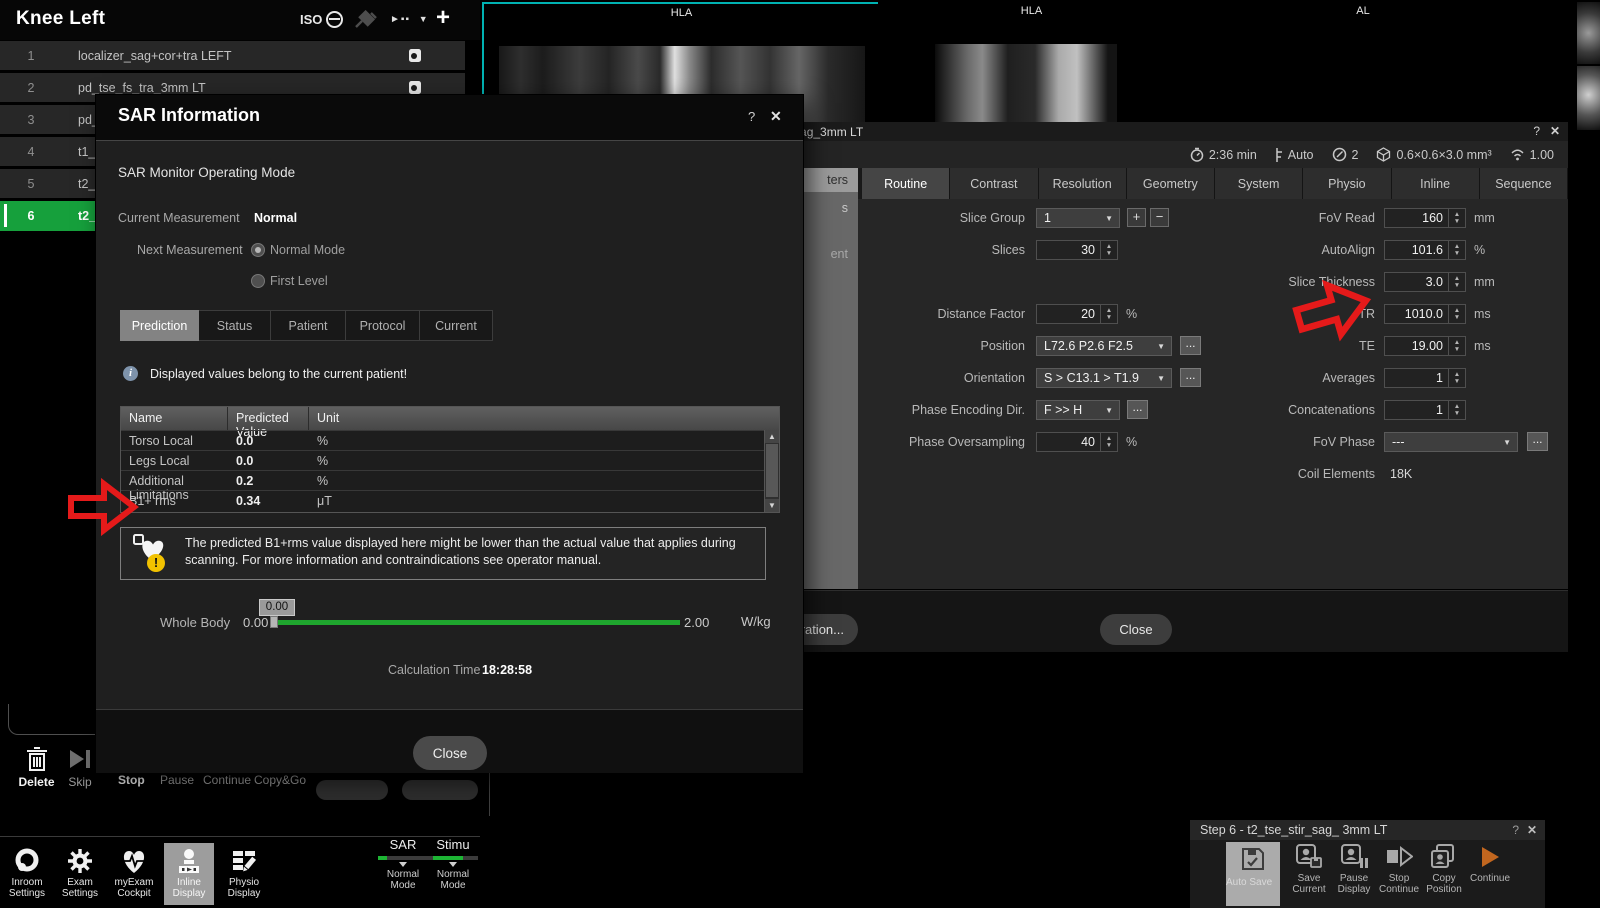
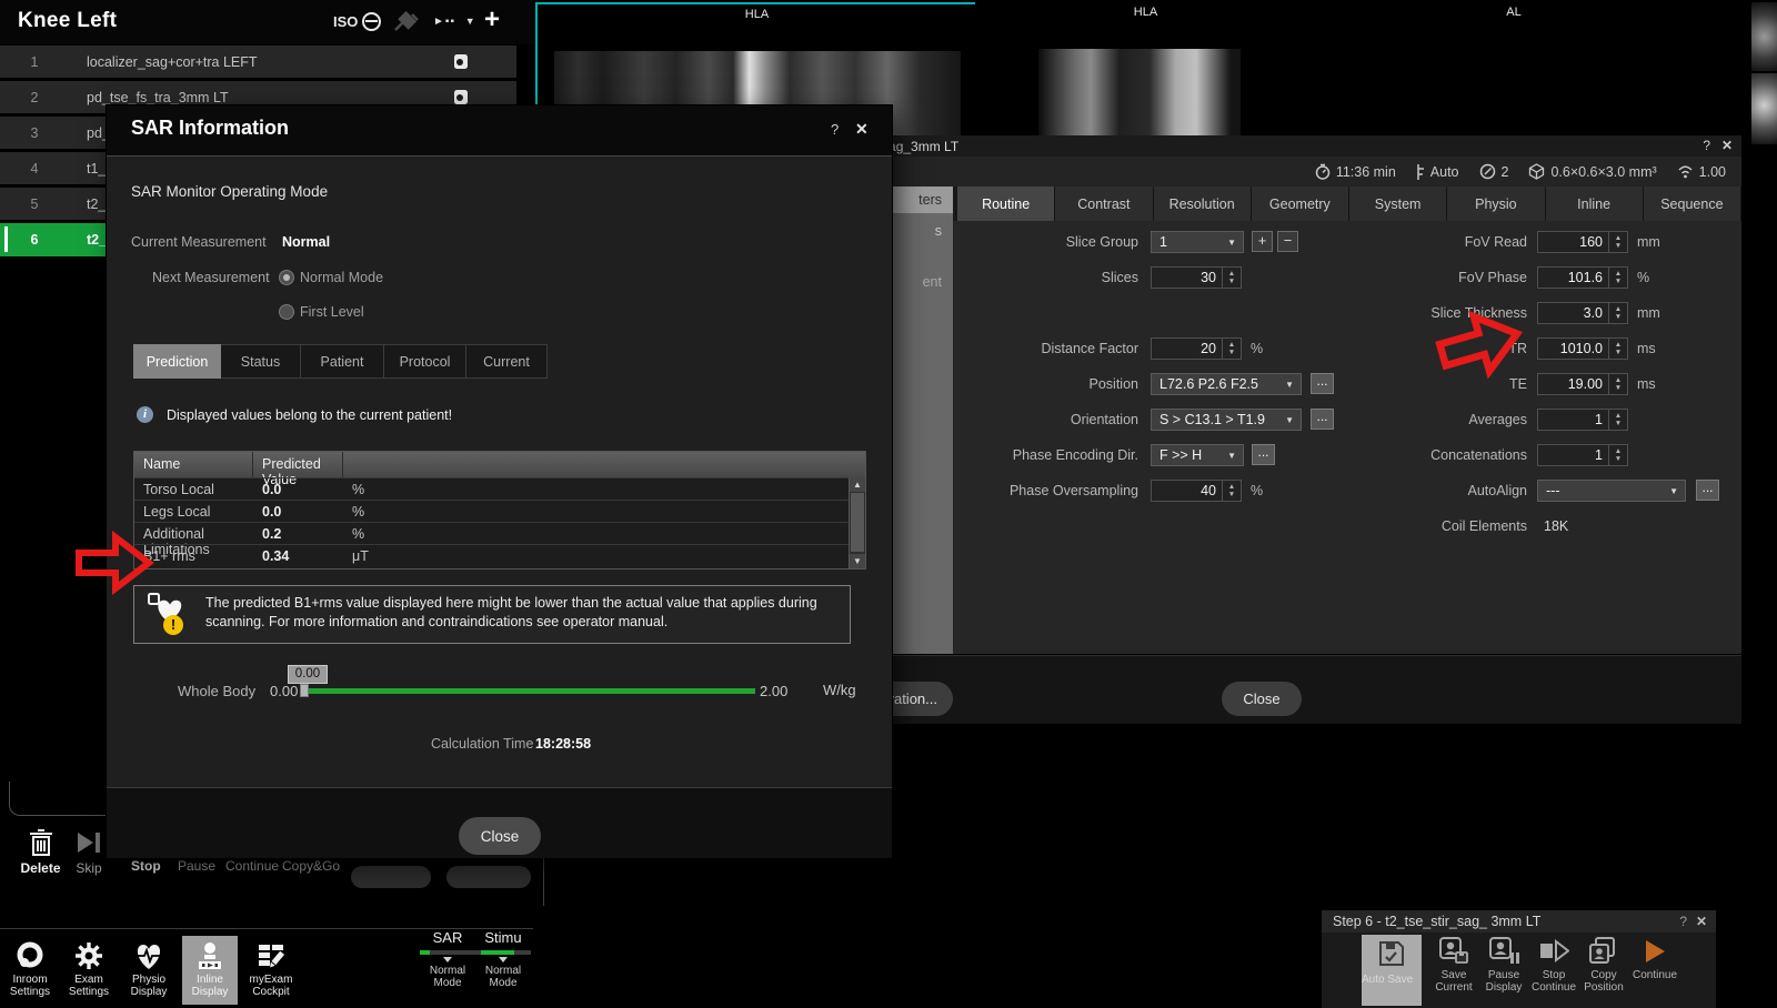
  HLA
  HLA
  AL
  Knee Left
  ISO
  ►▪▪ ▼
  +
  1
  localizer_sag+cor+tra LEFT
  2
  pd_tse_fs_tra_3mm LT
  3
  4
  t1_
  5
  t2_
  6
  t2_
  Delete
  Skip
  Stop
  Pause
  Continue
  Copy&Go
  ?
  ✕
- 2:36 min
+ 11:36 min
  Auto
  2
  0.6×0.6×3.0 mm³
  1.00
  ters
  s
  ent
  Routine
  Contrast
  Resolution
  Geometry
  System
  Physio
  Inline
  Sequence
  Slice Group
  1
  +
  −
  Slices
  30
  Distance Factor
  20
  %
  Position
  L72.6 P2.6 F2.5
  ...
  Orientation
  S > C13.1 > T1.9
  ...
  Phase Encoding Dir.
  F >> H
  ...
  Phase Oversampling
  40
  %
  FoV Read
  160
  mm
- AutoAlign
+ FoV Phase
  101.6
  %
  Slice Thickness
  3.0
  mm
  TR
  1010.0
  ms
  TE
  19.00
  ms
  Averages
  1
  Concatenations
  1
- FoV Phase
+ AutoAlign
  ---
  ...
  Coil Elements
  18K
  ation...
  Close
  SAR Information
  ?
  ✕
  SAR Monitor Operating Mode
  Current Measurement
  Normal
  Next Measurement
  Normal Mode
  First Level
  Prediction
  Status
  Patient
  Protocol
  Current
  Displayed values belong to the current patient!
  Name
  Predicted Value
- Unit
  Torso Local
  0.0
  %
  Legs Local
  0.0
  %
  Additional Limitations
  0.2
  %
  B1+ rms
  0.34
  μT
  The predicted B1+rms value displayed here might be lower than the actual value that applies during scanning. For more information and contraindications see operator manual.
  Whole Body
  0.00
  0.00
  2.00
  W/kg
  Calculation Time
  18:28:58
  Close
  Inroom Settings
  Exam Settings
- myExam Cockpit
+ Physio Display
  Inline Display
- Physio Display
+ myExam Cockpit
  SAR
  Normal Mode
  Stimu
  Normal Mode
  Step 6 - t2_tse_stir_sag_ 3mm LT
  ?
  ✕
  Auto Save
  Save Current
  Pause Display
  Stop Continue
  Copy Position
  Continue
